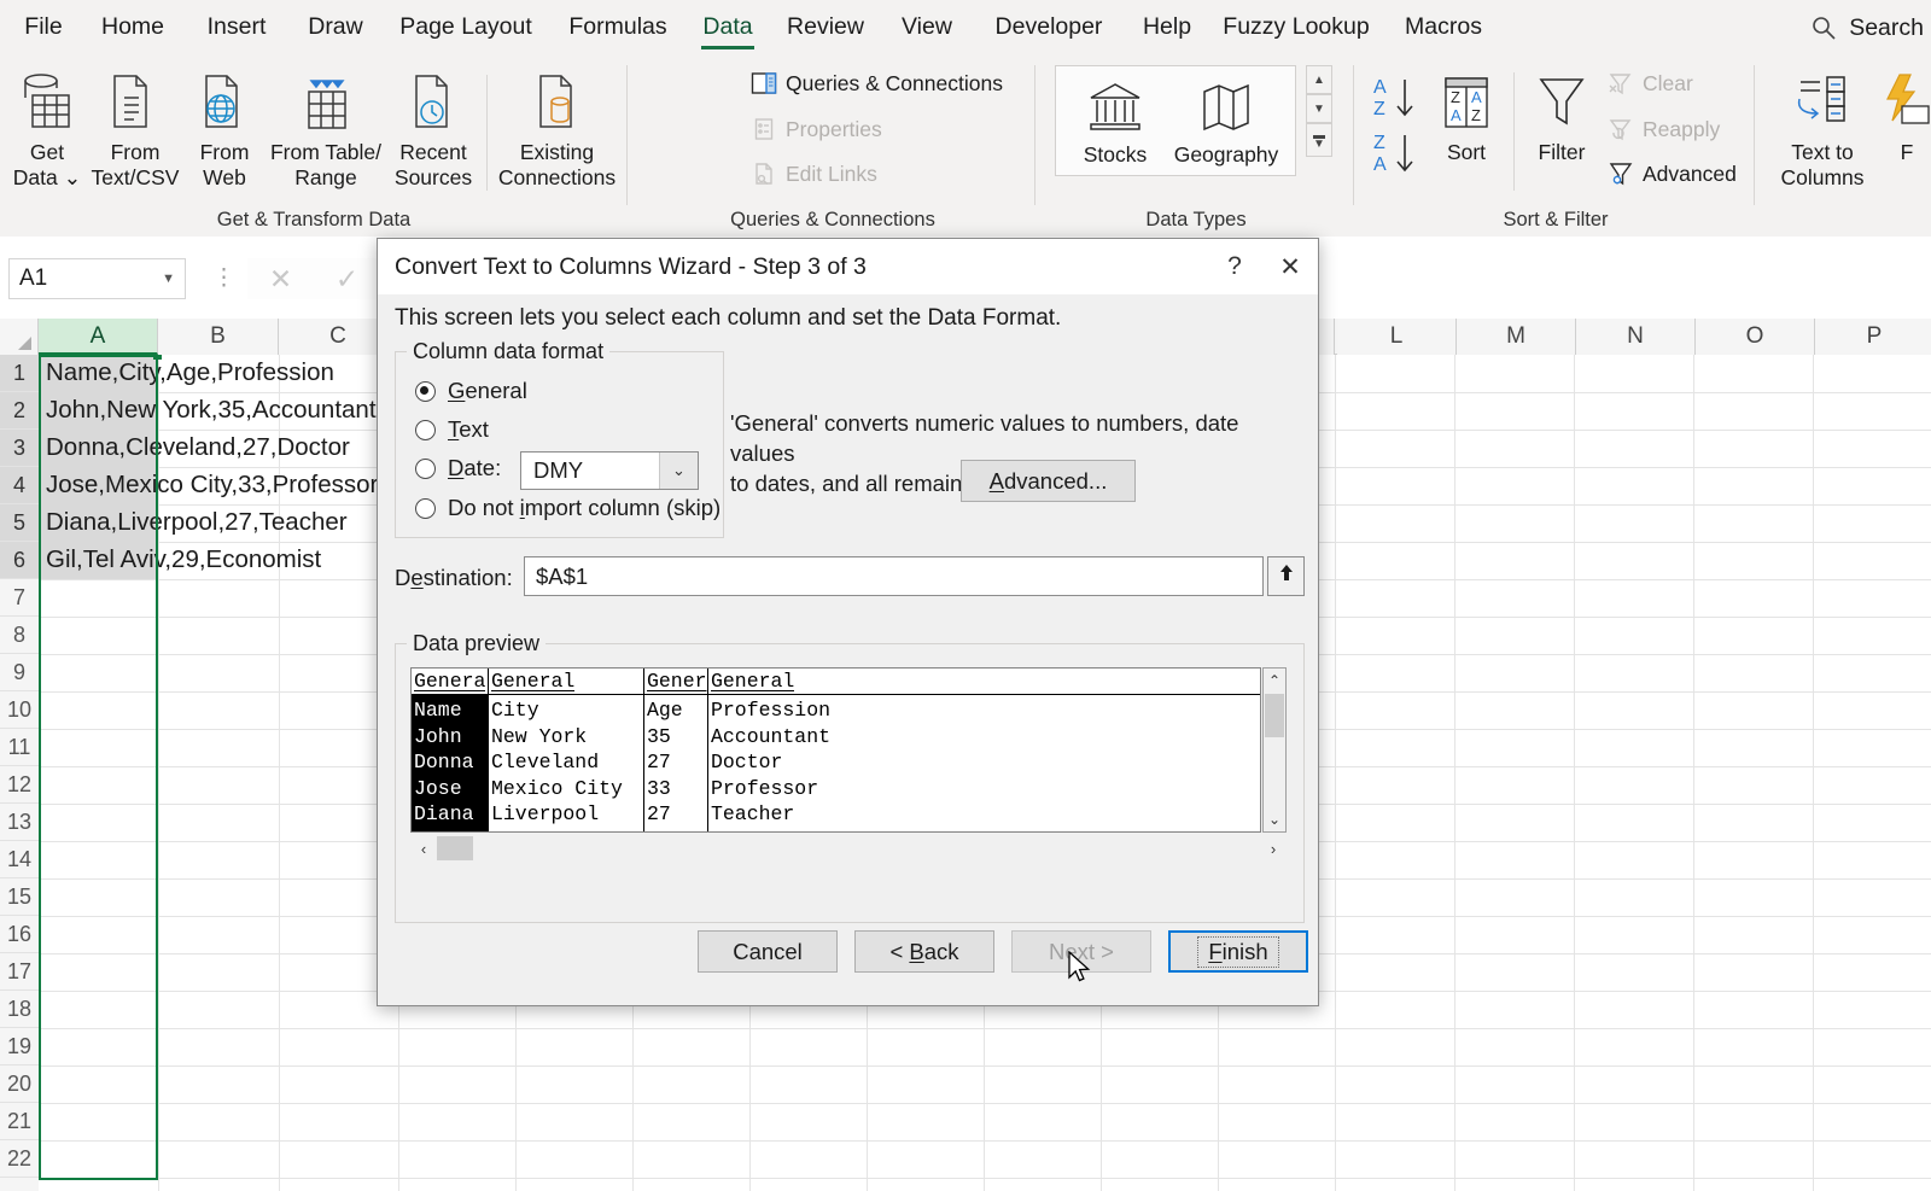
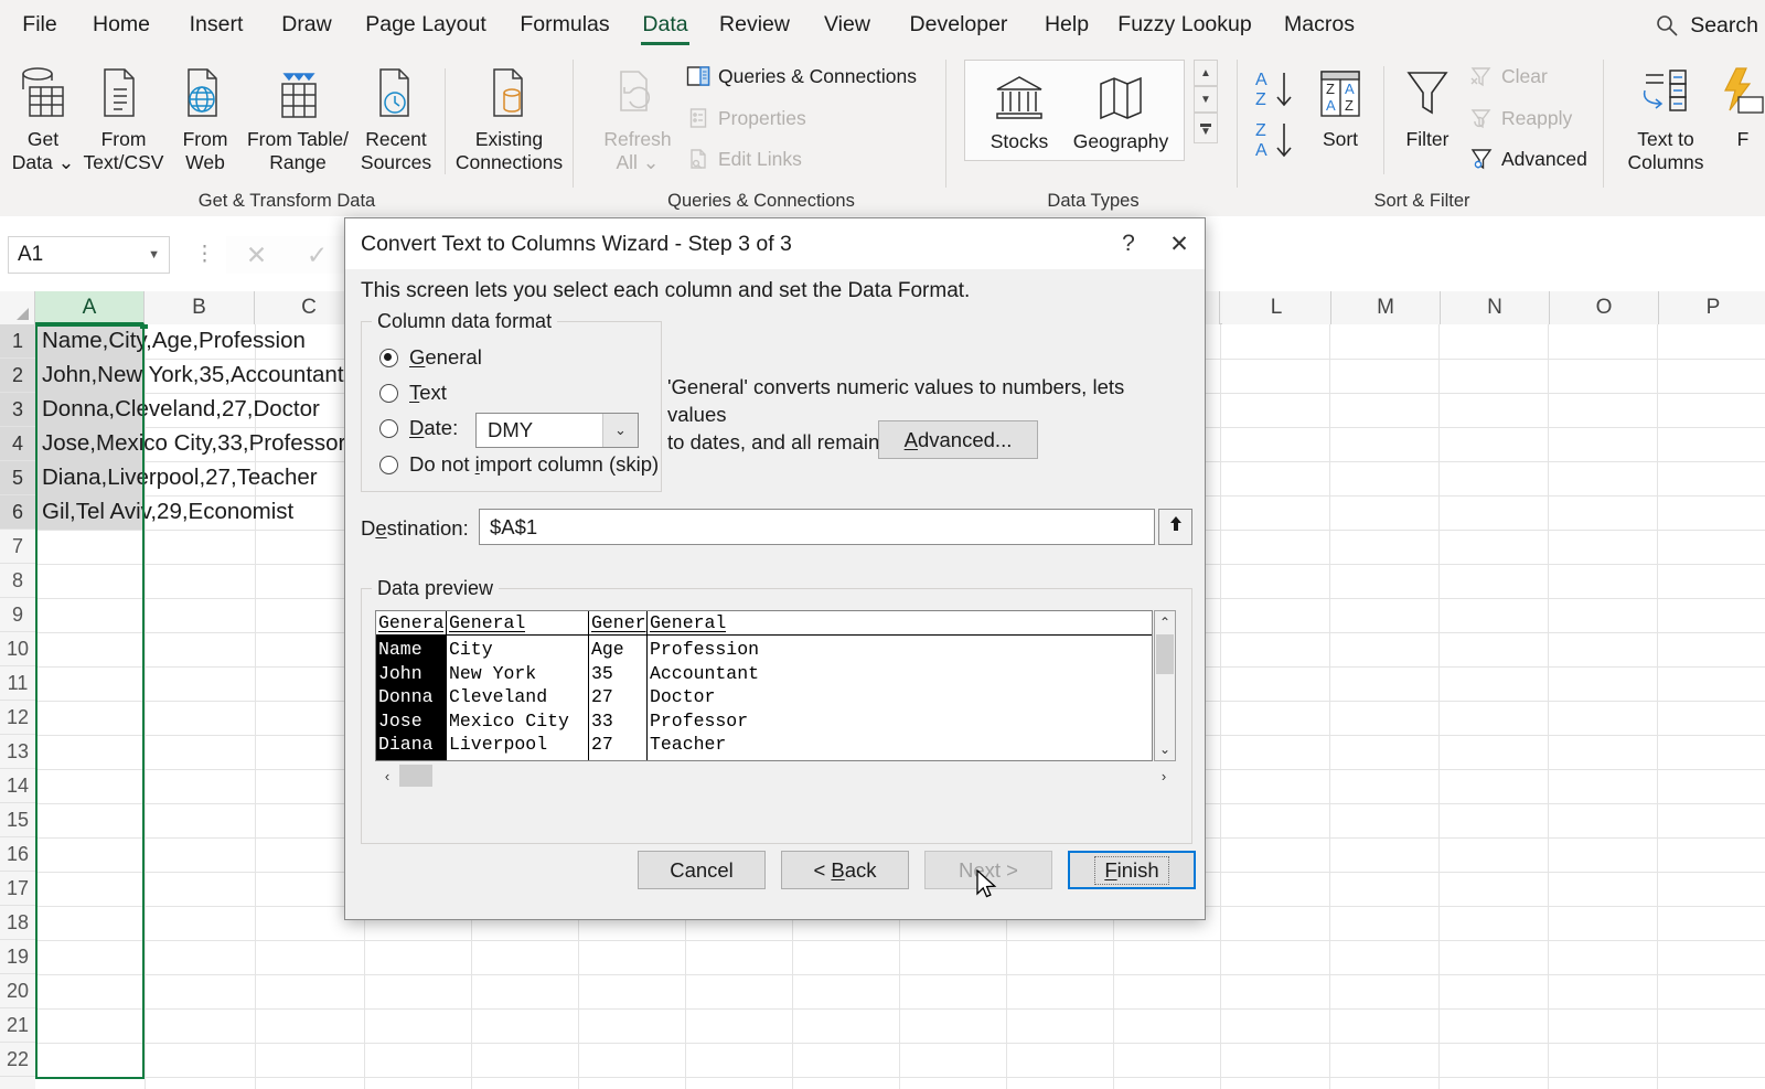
  File
  Home
  Insert
  Draw
  Page Layout
  Formulas
  Data
  Review
  View
  Developer
  Help
  Fuzzy Lookup
  Macros
  Search
  Get & Transform Data
  Get
  Data ⌄
  From
  Text/CSV
  From
  Web
  From Table/
  Range
  Recent
  Sources
  Existing
  Connections
  Queries & Connections
+ Refresh
+ All ⌄
  Queries & Connections
  Properties
  Edit Links
  Data Types
  Stocks
  Geography
  ▲
  ▼
  ▬
  ▼
  Sort & Filter
  A
  Z
  Z
  A
  Z
  A
  A
  Z
  Sort
  Filter
  Clear
  Reapply
  Advanced
  Text to
  Columns
  F
  A1
  ▼
  ⋮
  ✕
  ✓
  1
  2
  3
  4
  5
  6
  7
  8
  9
  10
  11
  12
  13
  14
  15
  16
  17
  18
  19
  20
  21
  22
  Name,City,Age,Profession
  John,New York,35,Accountant
  Donna,Cleveland,27,Doctor
  Jose,Mexico City,33,Professor
  Diana,Liverpool,27,Teacher
  Gil,Tel Aviv,29,Economist
  A
  B
  C
  L
  M
  N
  O
  P
  Convert Text to Columns Wizard - Step 3 of 3
  ?
  ✕
  This screen lets you select each column and set the Data Format.
  Column data format
  General
  Text
  Date:
  Do not import column (skip)
  DMY
  ⌄
- 'General' converts numeric values to numbers, date values
+ 'General' converts numeric values to numbers, lets values
  Advanced...
  Destination:
  $A$1
  Data preview
  Genera
  General
  Gener
  General
  Name
  City
  Age
  Profession
  John
  New York
  35
  Accountant
  Donna
  Cleveland
  27
  Doctor
  Jose
  Mexico City
  33
  Professor
  Diana
  Liverpool
  27
  Teacher
  ⌃
  ⌄
  ‹
  ›
  Cancel
  < Back
  Next >
  Finish
